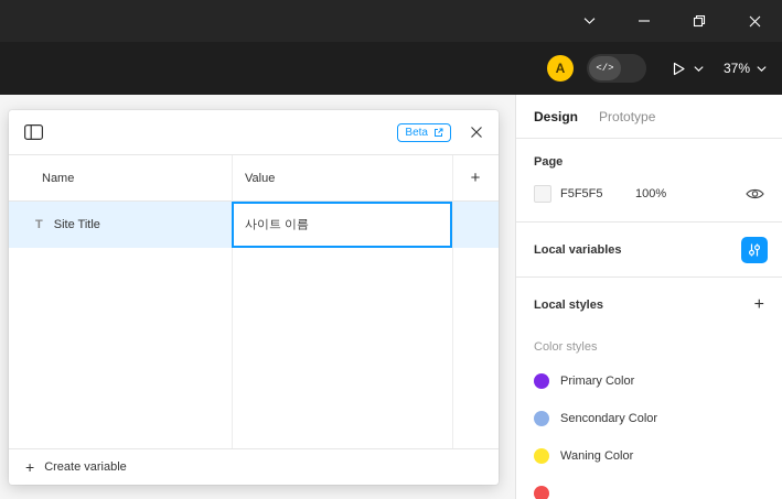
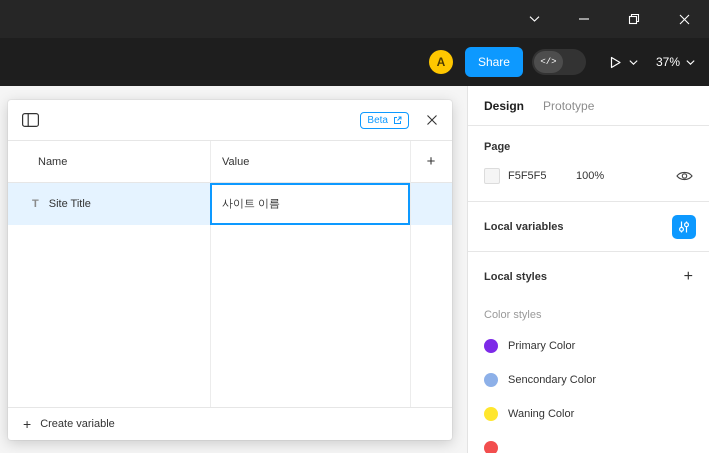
  A
+ Share
  </>
  37%
  Design
  Prototype
  Page
  F5F5F5
  100%
  Local variables
  Local styles
  +
  Color styles
  Primary Color
  Sencondary Color
  Waning Color
  Beta
  Name
  Value
  +
  T
  Site Title
  사이트 이름
  +
  Create variable
